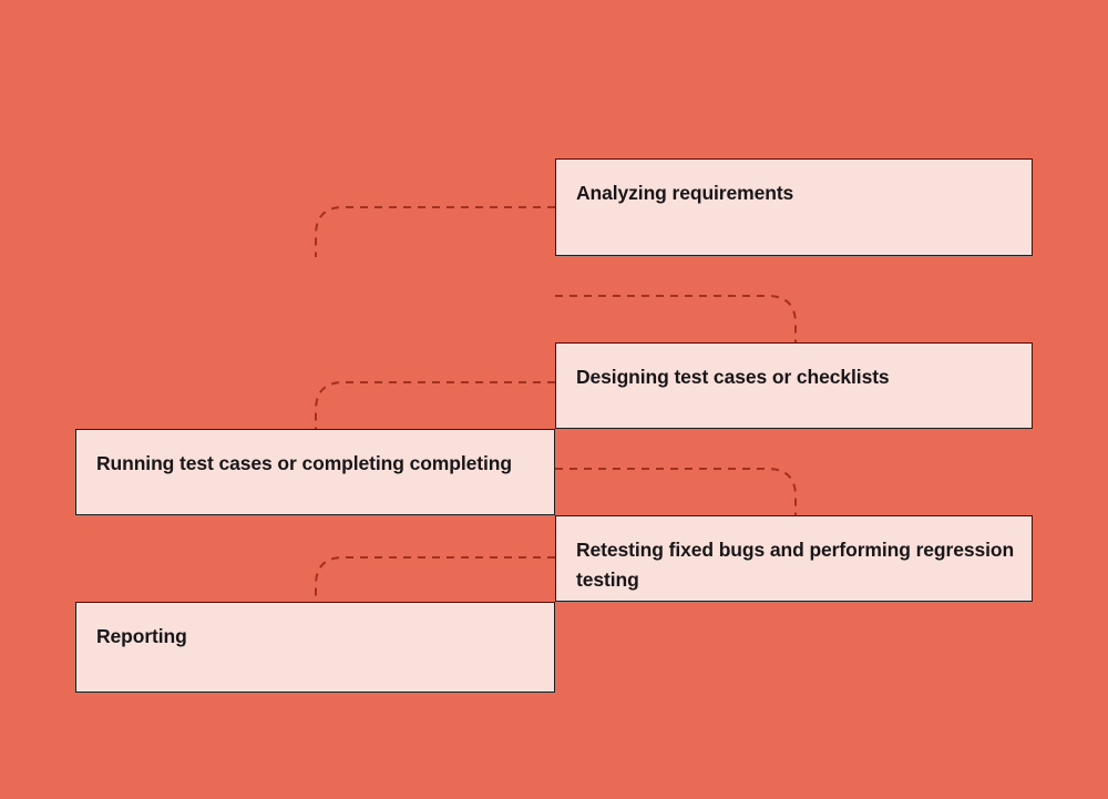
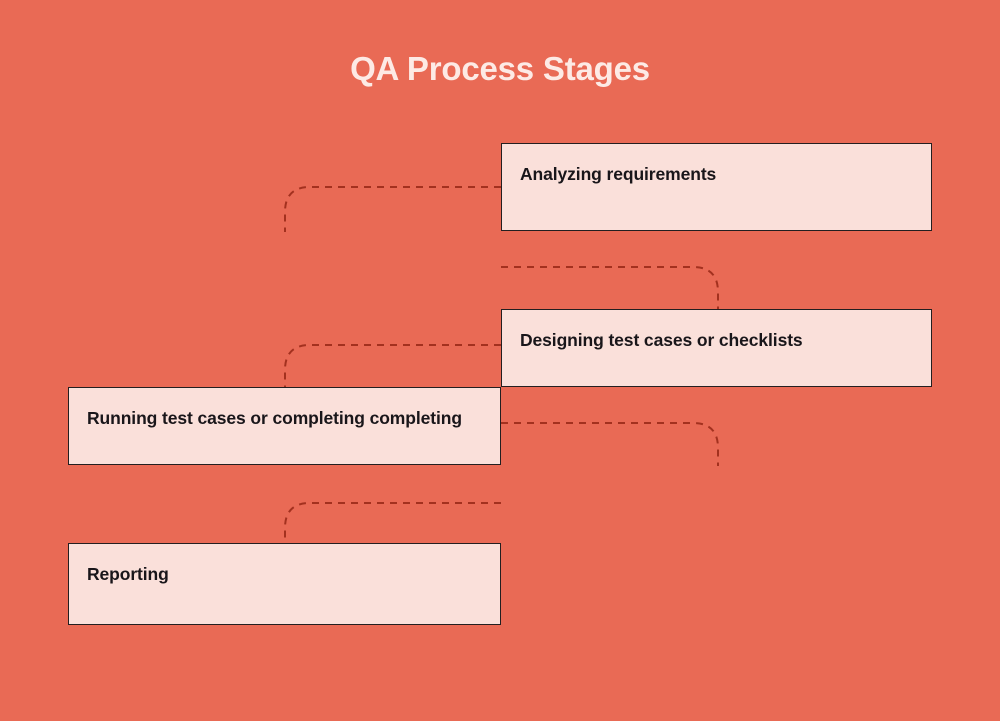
+ QA Process Stages
  Analyzing requirements
  Designing test cases or checklists
  Running test cases or completing completing
- Retesting fixed bugs and performing regression testing
  Reporting
